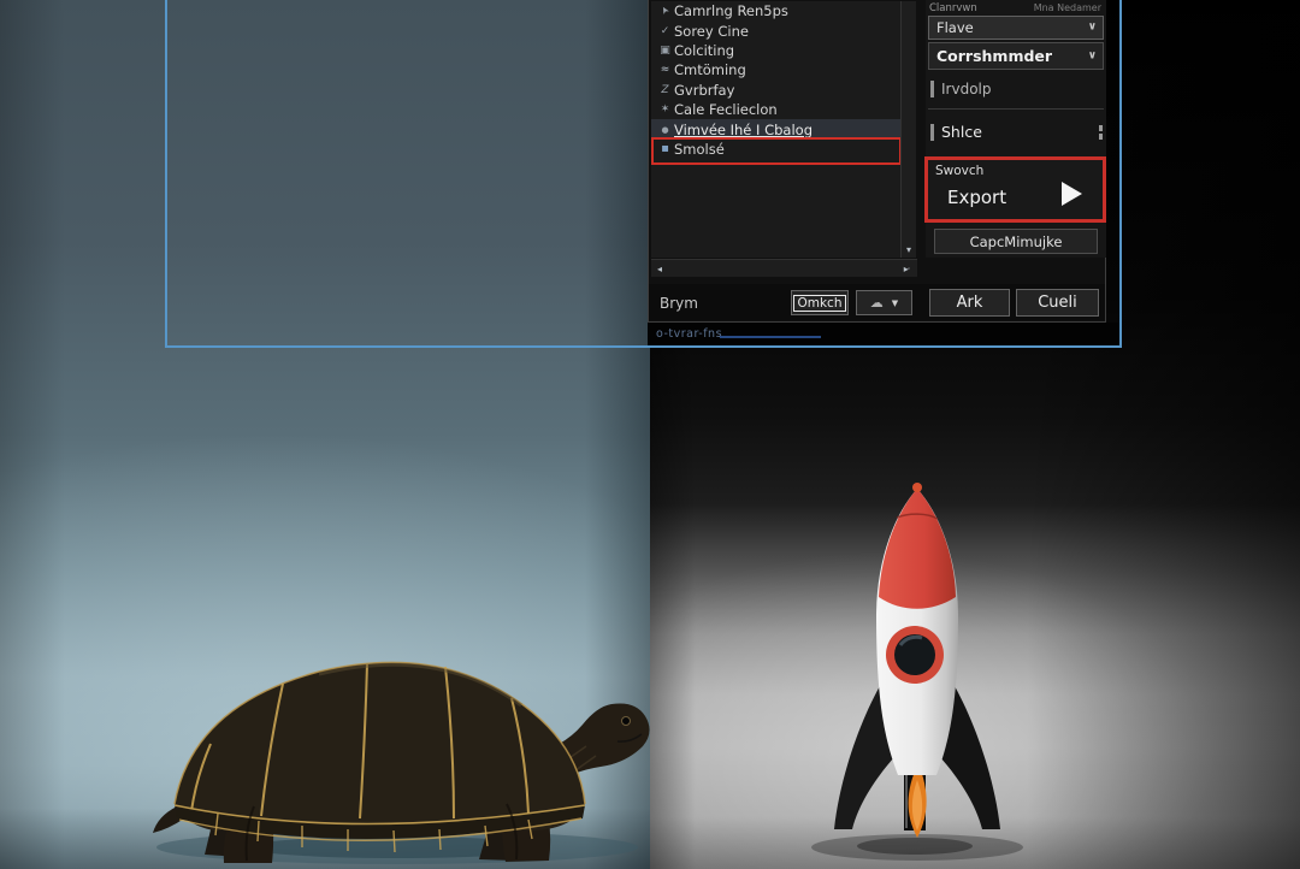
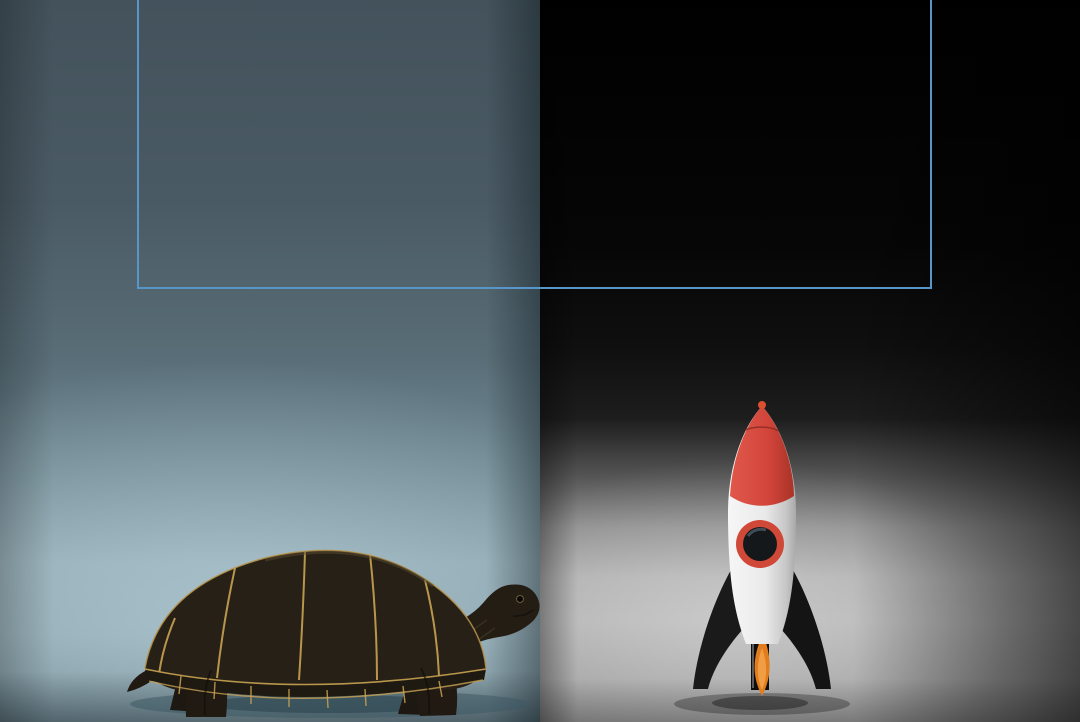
- o-tvrar-fns
- Camrlng Ren5ps
- Sorey Cine
- Colciting
- Cmtöming
- Gvrbrfay
- Cale Feclieclon
- Vimvée Ihé I Cbalog
- Smolsé
- Clanrvwn
- Mna Nedamer
- Flave
- Corrshmmder
- Irvdolp
- Shlce
- Swovch
- Export
- CapcMimujke
- Brym
- Omkch
- Ark
- Cueli
